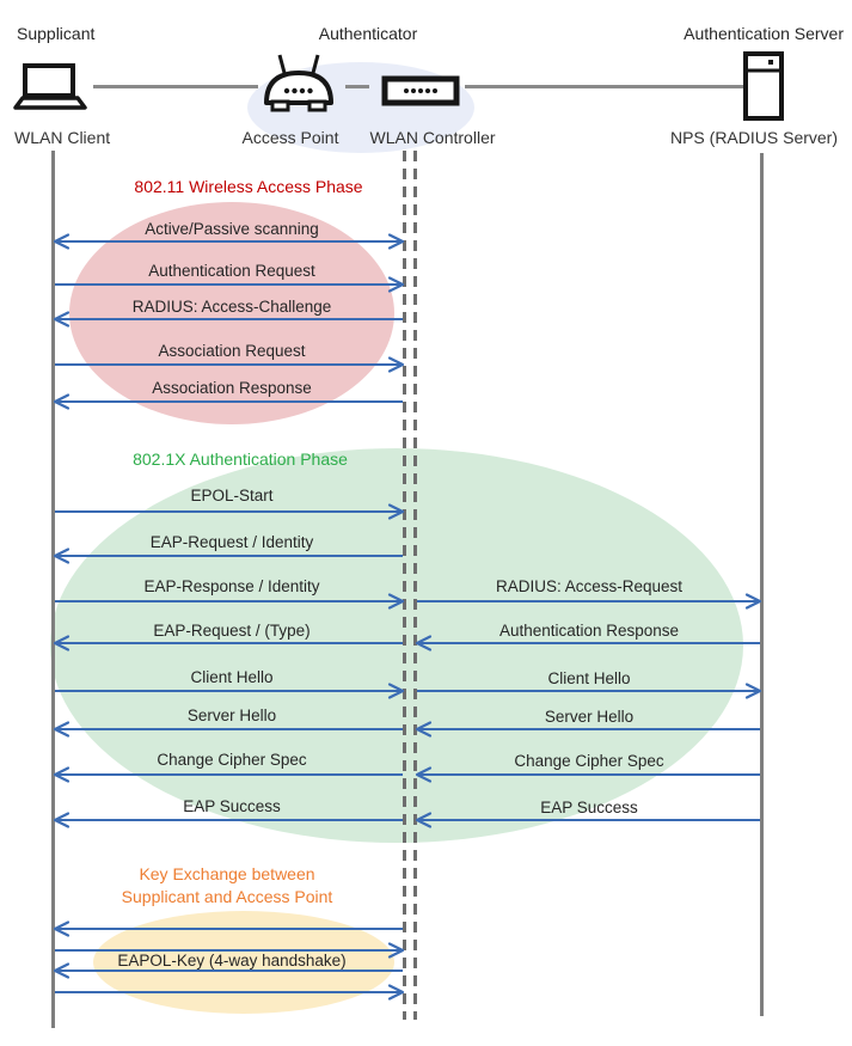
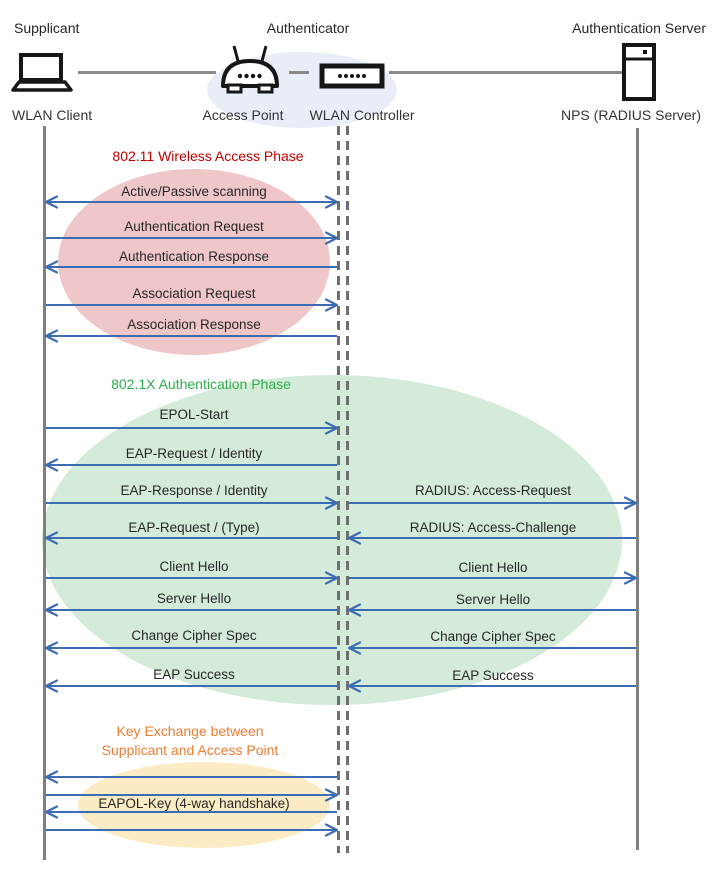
  Supplicant
  Authenticator
  Authentication Server
  WLAN Client
  Access Point
  WLAN Controller
  NPS (RADIUS Server)
  802.11 Wireless Access Phase
  Active/Passive scanning
  Authentication Request
- RADIUS: Access-Challenge
+ Authentication Response
  Association Request
  Association Response
  802.1X Authentication Phase
  EPOL-Start
  EAP-Request / Identity
  EAP-Response / Identity
  RADIUS: Access-Request
  EAP-Request / (Type)
- Authentication Response
+ RADIUS: Access-Challenge
  Client Hello
  Client Hello
  Server Hello
  Server Hello
  Change Cipher Spec
  Change Cipher Spec
  EAP Success
  EAP Success
  Key Exchange between
  Supplicant and Access Point
  EAPOL-Key (4-way handshake)
